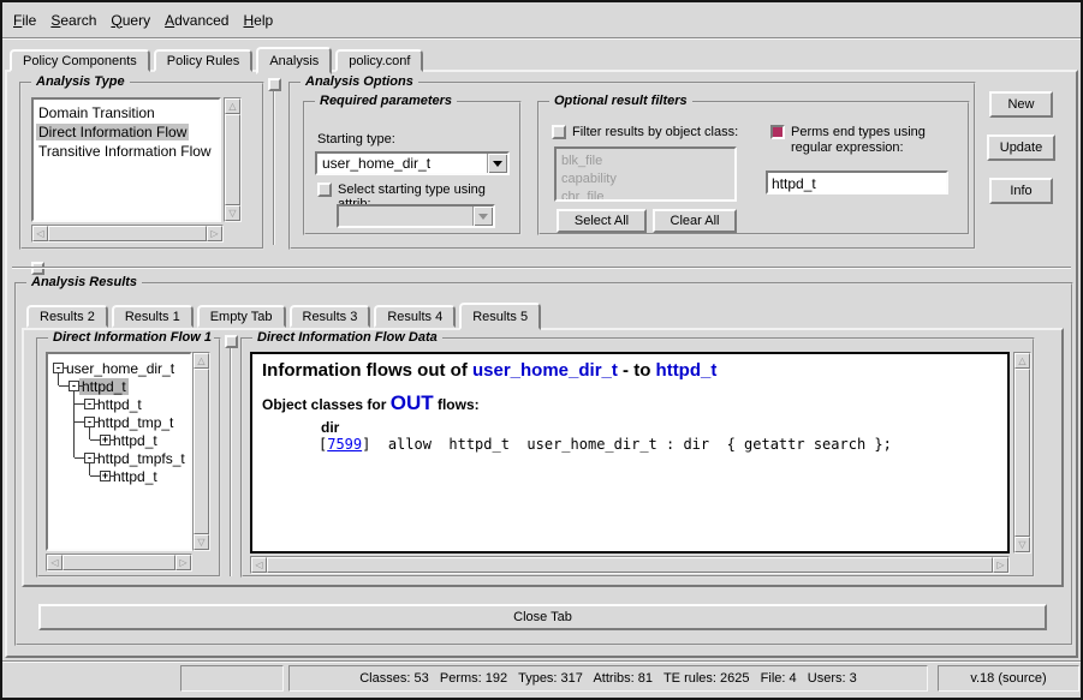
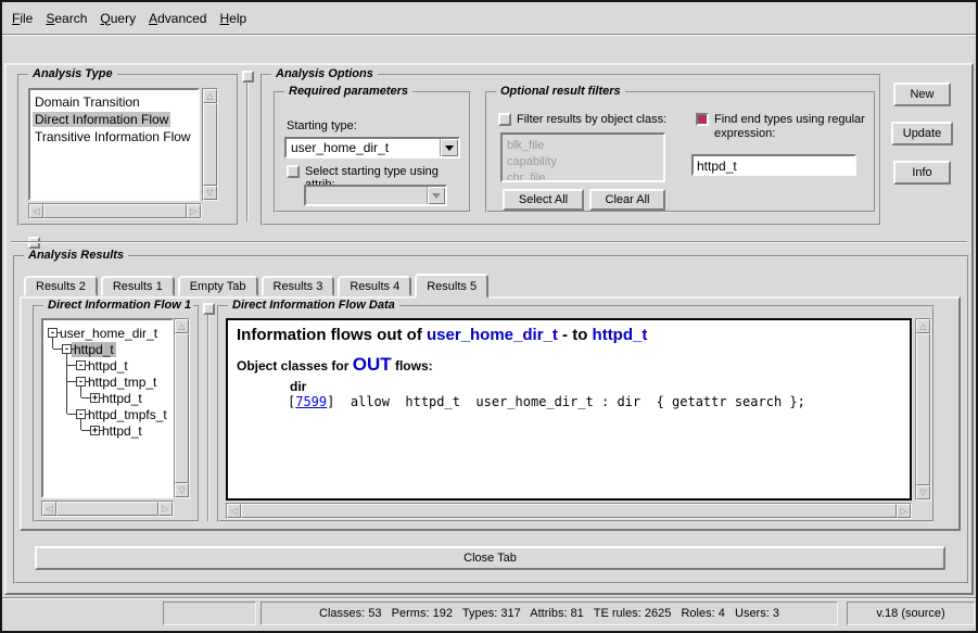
  File
  Search
  Query
  Advanced
  Help
- Policy Components
- Policy Rules
- Analysis
- policy.conf
  Analysis Type
  Domain Transition
  Direct Information Flow
  Transitive Information Flow
  Analysis Options
  Required parameters
  Starting type:
  user_home_dir_t
  Select starting type using
  Optional result filters
  Filter results by object class:
  blk_file
  capability
  chr_file
  Select All
  Clear All
- Perms end types using regular expression:
+ Find end types using regular expression:
  httpd_t
  New
  Update
  Info
  Analysis Results
  Results 2
  Results 1
  Empty Tab
  Results 3
  Results 4
  Results 5
  Direct Information Flow 1
  -
  user_home_dir_t
  -
  httpd_t
  -
  httpd_t
  -
  httpd_tmp_t
  +
  httpd_t
  -
  httpd_tmpfs_t
  +
  httpd_t
  Direct Information Flow Data
  Information flows out of user_home_dir_t - to httpd_t
  Object classes for OUT flows:
  dir
  [7599] allow httpd_t user_home_dir_t : dir { getattr search };
  Close Tab
- Classes: 53 Perms: 192 Types: 317 Attribs: 81 TE rules: 2625 File: 4 Users: 3
+ Classes: 53 Perms: 192 Types: 317 Attribs: 81 TE rules: 2625 Roles: 4 Users: 3
  v.18 (source)
